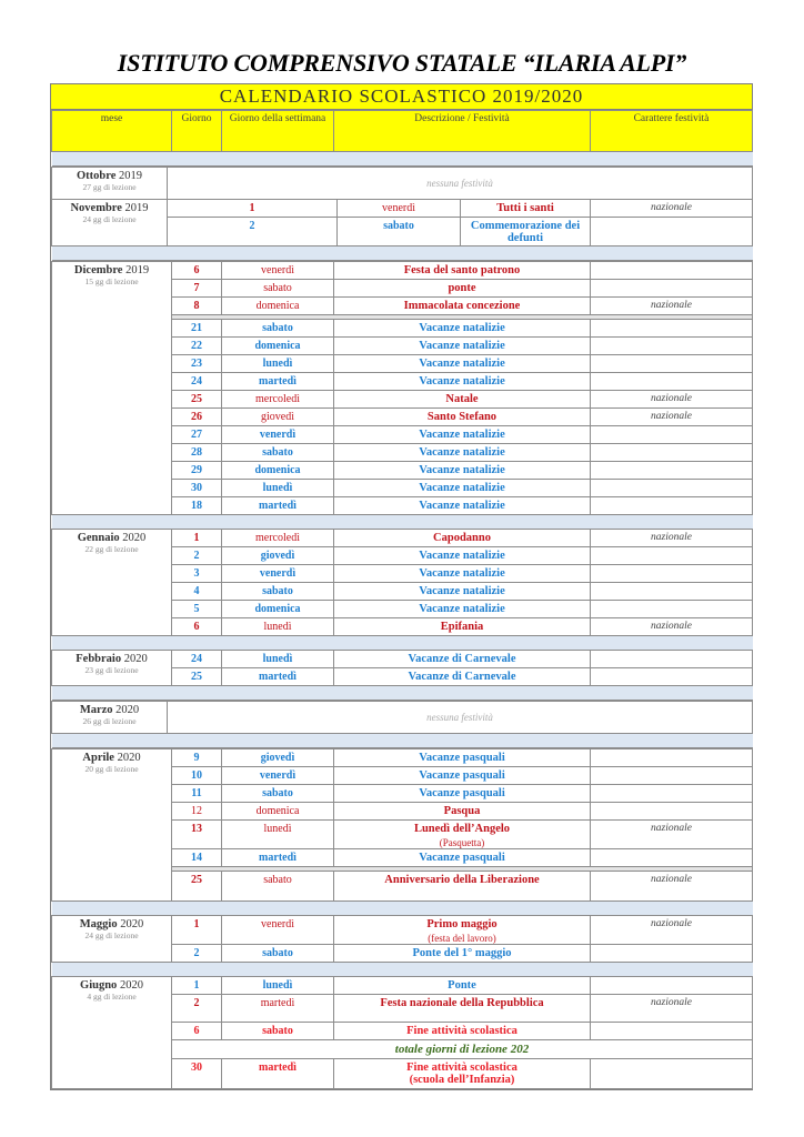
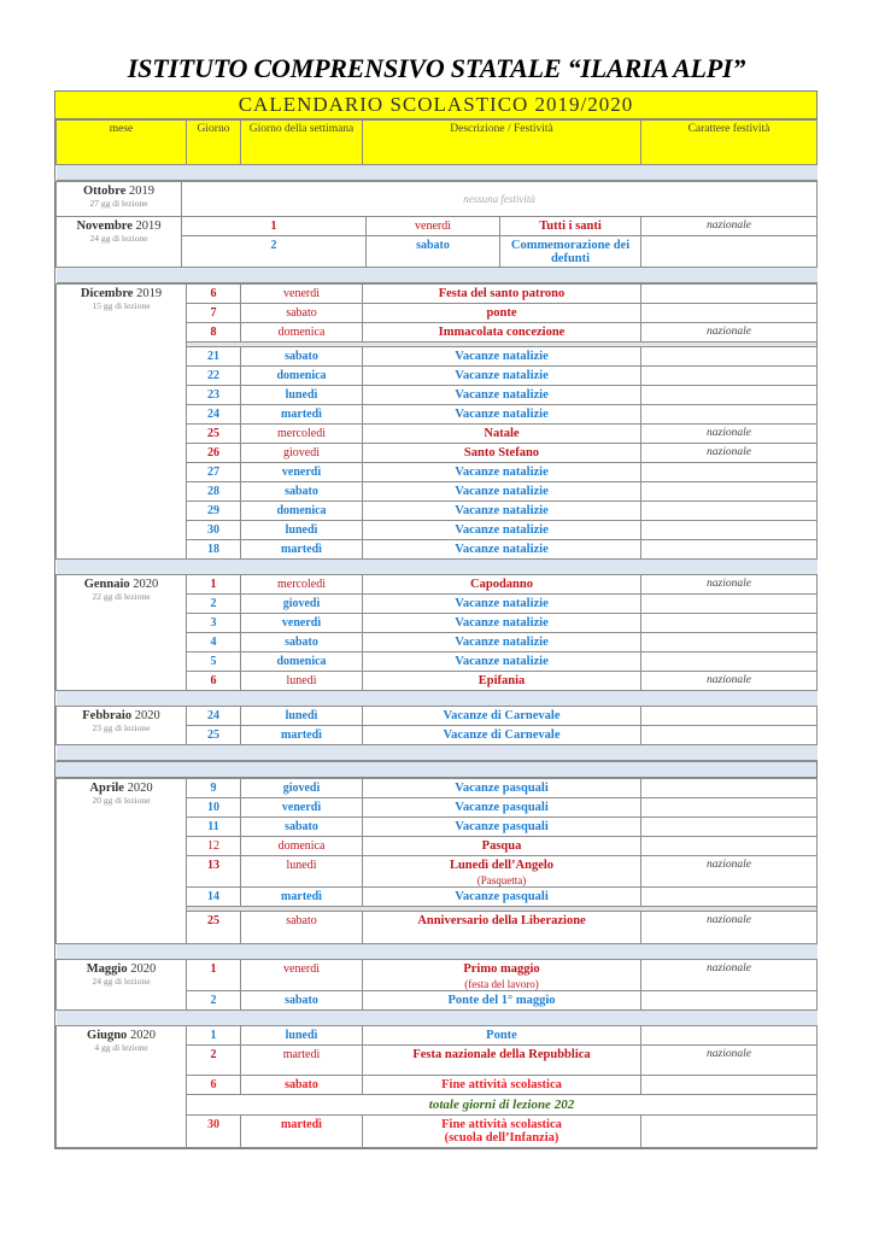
  ISTITUTO COMPRENSIVO STATALE “ILARIA ALPI”
  CALENDARIO SCOLASTICO 2019/2020
  mese	Giorno	Giorno della settimana	Descrizione / Festività	Carattere festività
  Ottobre 2019 27 gg di lezione	nessuna festività
  Novembre 2019 24 gg di lezione	1	venerdì	Tutti i santi	nazionale
  2	sabato	Commemorazione dei defunti
  Dicembre 2019 15 gg di lezione	6	venerdì	Festa del santo patrono
  7	sabato	ponte
  8	domenica	Immacolata concezione	nazionale
  21	sabato	Vacanze natalizie
  22	domenica	Vacanze natalizie
  23	lunedì	Vacanze natalizie
  24	martedì	Vacanze natalizie
  25	mercoledì	Natale	nazionale
  26	giovedì	Santo Stefano	nazionale
  27	venerdì	Vacanze natalizie
  28	sabato	Vacanze natalizie
  29	domenica	Vacanze natalizie
  30	lunedì	Vacanze natalizie
  18	martedì	Vacanze natalizie
  Gennaio 2020 22 gg di lezione	1	mercoledì	Capodanno	nazionale
  2	giovedì	Vacanze natalizie
  3	venerdì	Vacanze natalizie
  4	sabato	Vacanze natalizie
  5	domenica	Vacanze natalizie
  6	lunedì	Epifania	nazionale
  Febbraio 2020 23 gg di lezione	24	lunedì	Vacanze di Carnevale
  25	martedì	Vacanze di Carnevale
- Marzo 2020 26 gg di lezione	nessuna festività
  Aprile 2020 20 gg di lezione	9	giovedì	Vacanze pasquali
  10	venerdì	Vacanze pasquali
  11	sabato	Vacanze pasquali
  12	domenica	Pasqua
  13	lunedì	Lunedì dell’Angelo (Pasquetta)	nazionale
  14	martedì	Vacanze pasquali
  25	sabato	Anniversario della Liberazione	nazionale
  Maggio 2020 24 gg di lezione	1	venerdì	Primo maggio (festa del lavoro)	nazionale
  2	sabato	Ponte del 1° maggio
  Giugno 2020 4 gg di lezione	1	lunedì	Ponte
  2	martedì	Festa nazionale della Repubblica	nazionale
  6	sabato	Fine attività scolastica
  totale giorni di lezione 202
  30	martedì	Fine attività scolastica (scuola dell’Infanzia)
